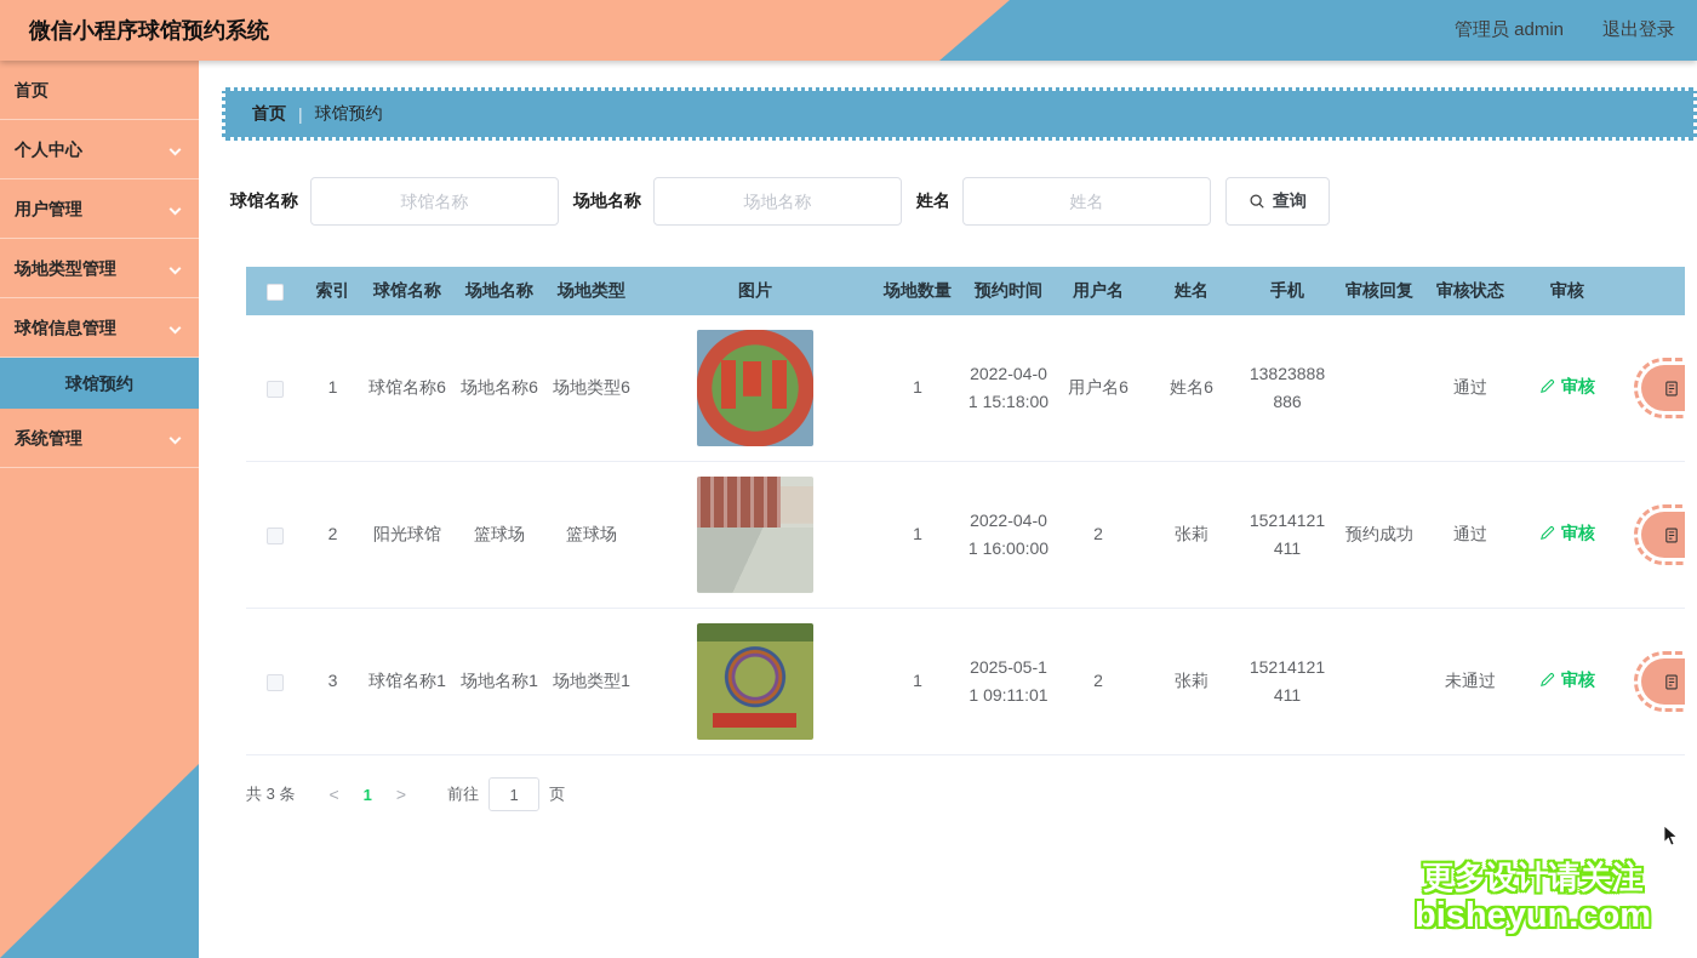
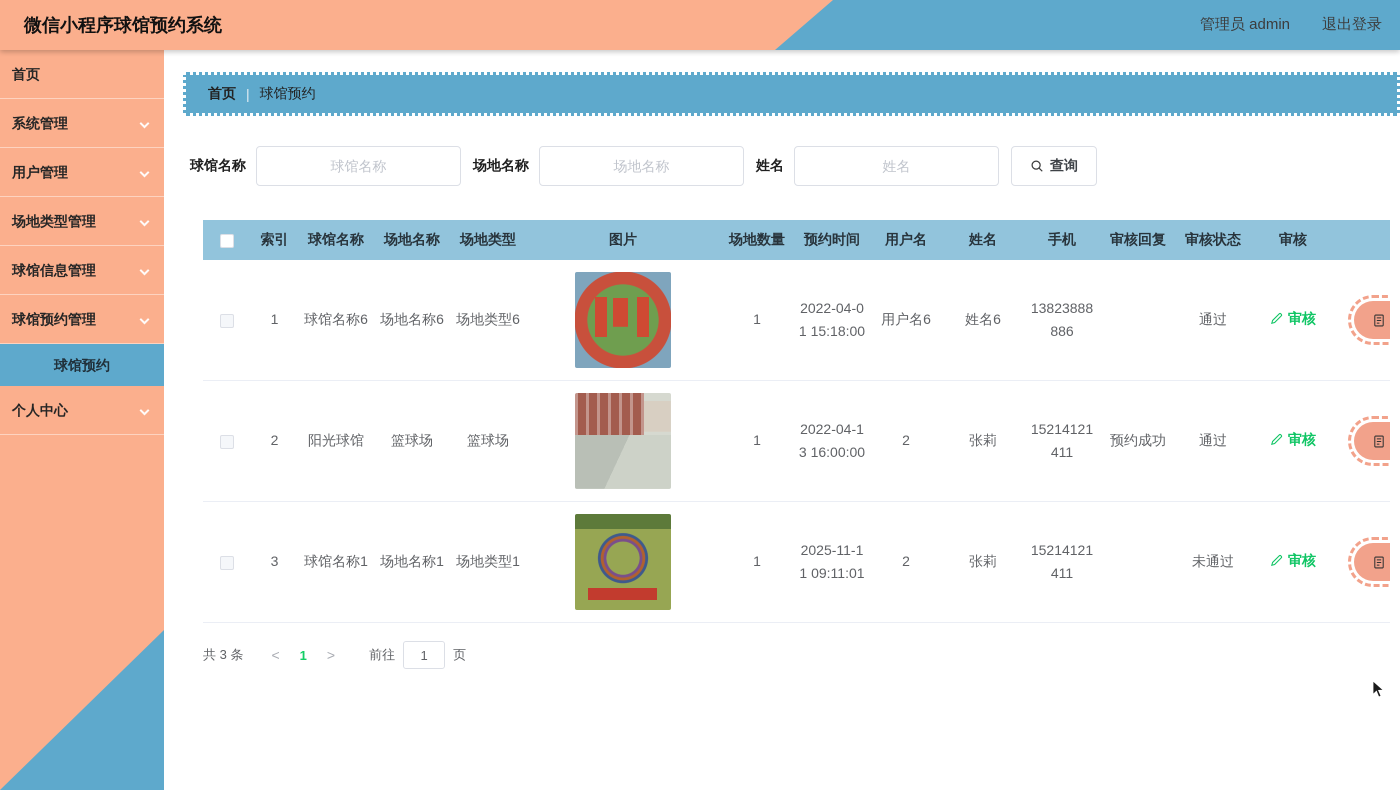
  微信小程序球馆预约系统
  管理员 admin
  退出登录
  首页
- 个人中心
+ 系统管理
  用户管理
  场地类型管理
  球馆信息管理
+ 球馆预约管理
  球馆预约
- 系统管理
+ 个人中心
  首页
  |
  球馆预约
  球馆名称
  球馆名称
  场地名称
  场地名称
  姓名
  姓名
  查询
  	索引	球馆名称	场地名称	场地类型	图片	场地数量	预约时间	用户名	姓名	手机	审核回复	审核状态	审核
  	1	球馆名称6	场地名称6	场地类型6		1	2022-04-01 15:18:00	用户名6	姓名6	13823888886		通过	审核
- 	2	阳光球馆	篮球场	篮球场		1	2022-04-01 16:00:00	2	张莉	15214121411	预约成功	通过	审核
+ 	2	阳光球馆	篮球场	篮球场		1	2022-04-13 16:00:00	2	张莉	15214121411	预约成功	通过	审核
- 	3	球馆名称1	场地名称1	场地类型1		1	2025-05-11 09:11:01	2	张莉	15214121411		未通过	审核
+ 	3	球馆名称1	场地名称1	场地类型1		1	2025-11-11 09:11:01	2	张莉	15214121411		未通过	审核
  共 3 条
  <
  1
  >
  前往
  1
  页
- 更多设计请关注
- bisheyun.com
